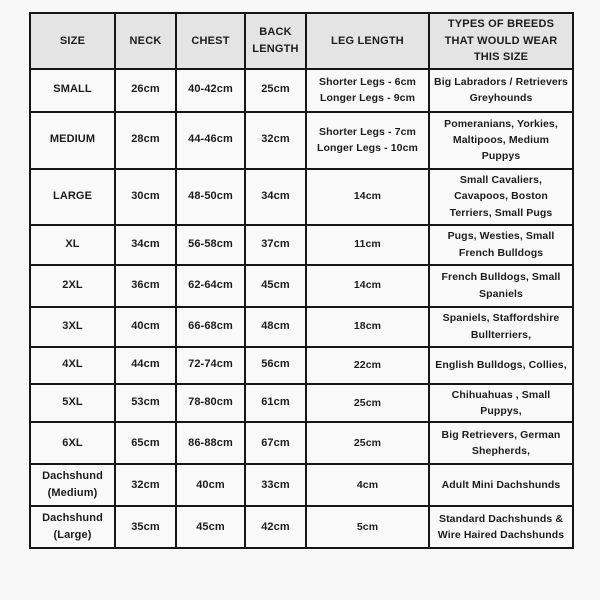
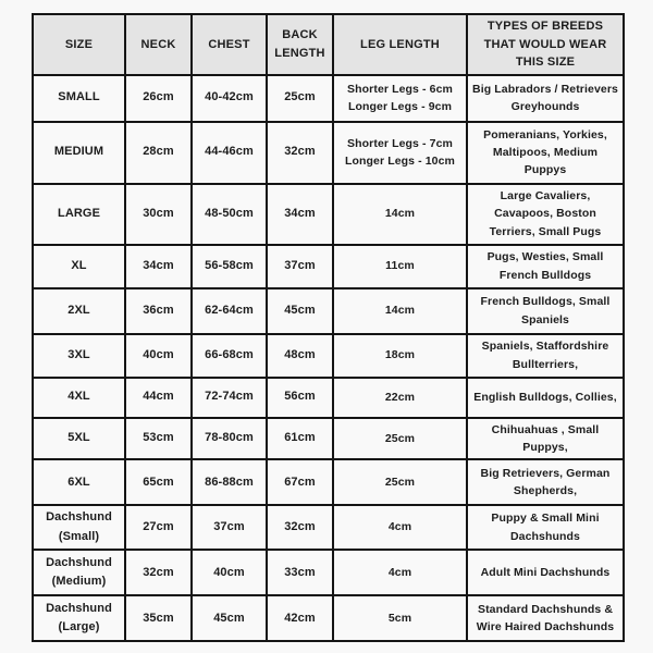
  SIZE	NECK	CHEST	BACK LENGTH	LEG LENGTH	TYPES OF BREEDS THAT WOULD WEAR THIS SIZE
  SMALL	26cm	40-42cm	25cm	Shorter Legs - 6cm Longer Legs - 9cm	Big Labradors / Retrievers Greyhounds
  MEDIUM	28cm	44-46cm	32cm	Shorter Legs - 7cm Longer Legs - 10cm	Pomeranians, Yorkies, Maltipoos, Medium Puppys
- LARGE	30cm	48-50cm	34cm	14cm	Small Cavaliers, Cavapoos, Boston Terriers, Small Pugs
+ LARGE	30cm	48-50cm	34cm	14cm	Large Cavaliers, Cavapoos, Boston Terriers, Small Pugs
  XL	34cm	56-58cm	37cm	11cm	Pugs, Westies, Small French Bulldogs
  2XL	36cm	62-64cm	45cm	14cm	French Bulldogs, Small Spaniels
  3XL	40cm	66-68cm	48cm	18cm	Spaniels, Staffordshire Bullterriers,
  4XL	44cm	72-74cm	56cm	22cm	English Bulldogs, Collies,
  5XL	53cm	78-80cm	61cm	25cm	Chihuahuas , Small Puppys,
  6XL	65cm	86-88cm	67cm	25cm	Big Retrievers, German Shepherds,
+ Dachshund (Small)	27cm	37cm	32cm	4cm	Puppy & Small Mini Dachshunds
  Dachshund (Medium)	32cm	40cm	33cm	4cm	Adult Mini Dachshunds
  Dachshund (Large)	35cm	45cm	42cm	5cm	Standard Dachshunds & Wire Haired Dachshunds
